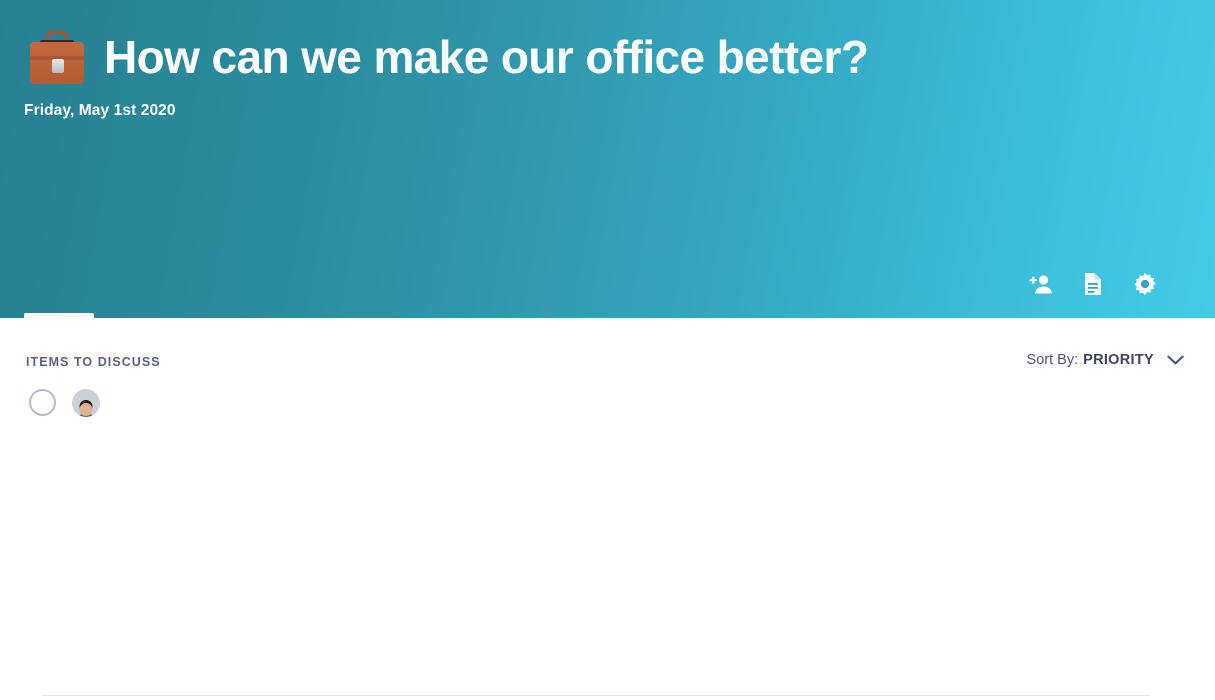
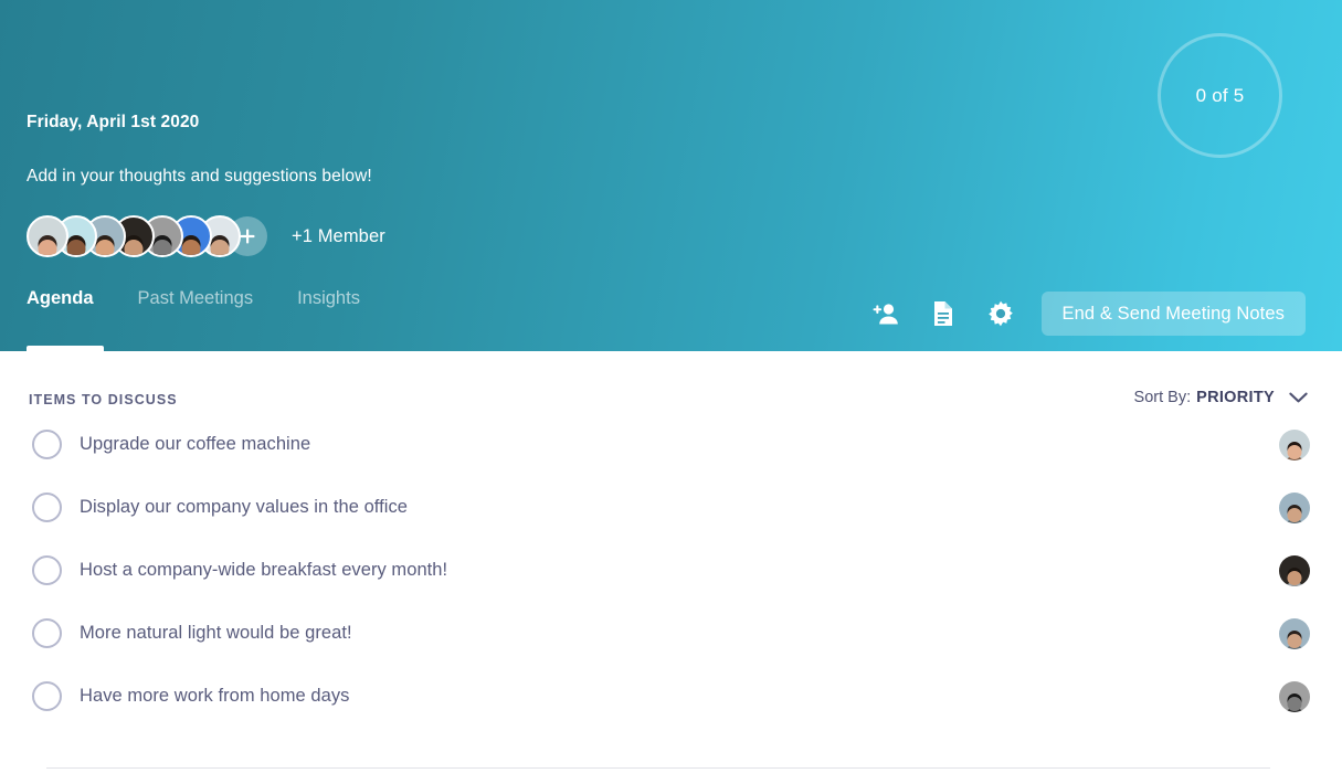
- How can we make our office better?
- Friday, May 1st 2020
+ Friday, April 1st 2020
+ Add in your thoughts and suggestions below!
+ 0 of 5
+ +1 Member
+ Agenda
+ Past Meetings
+ Insights
+ End & Send Meeting Notes
  ITEMS TO DISCUSS
  Sort By:
  PRIORITY
+ Upgrade our coffee machine
+ Display our company values in the office
+ Host a company-wide breakfast every month!
+ More natural light would be great!
+ Have more work from home days
